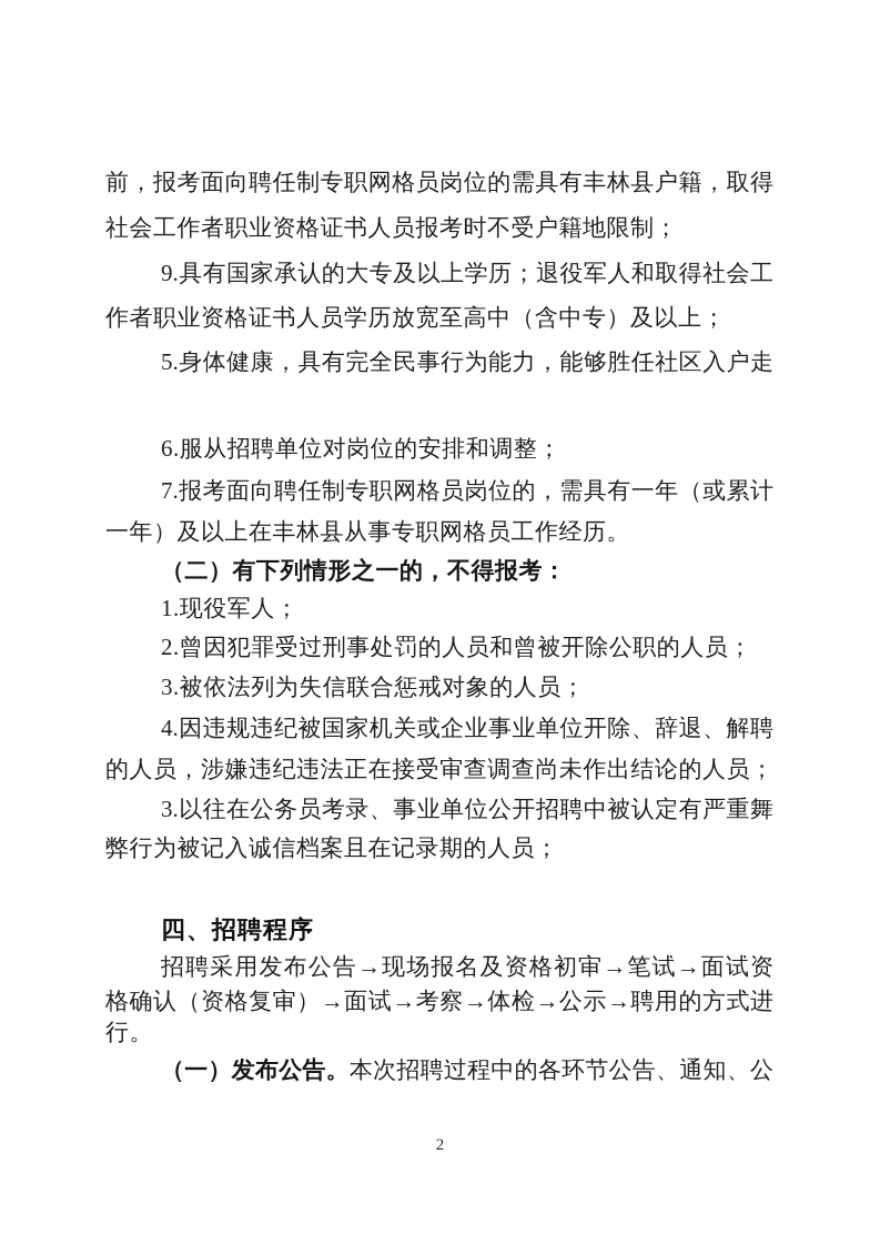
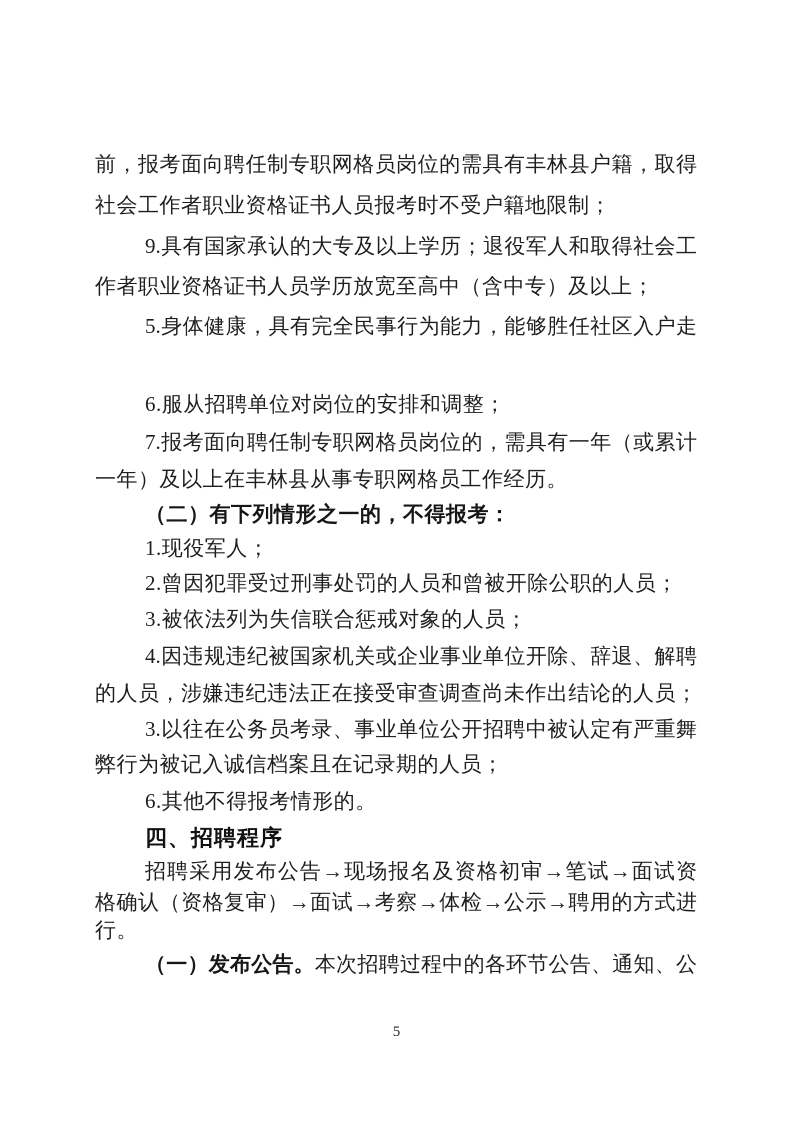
  前，报考面向聘任制专职网格员岗位的需具有丰林县户籍，取得
  社会工作者职业资格证书人员报考时不受户籍地限制；
  9.具有国家承认的大专及以上学历；退役军人和取得社会工
  作者职业资格证书人员学历放宽至高中（含中专）及以上；
  5.身体健康，具有完全民事行为能力，能够胜任社区入户走
  6.服从招聘单位对岗位的安排和调整；
  7.报考面向聘任制专职网格员岗位的，需具有一年（或累计
  一年）及以上在丰林县从事专职网格员工作经历。
  （二）有下列情形之一的，不得报考：
  1.现役军人；
  2.曾因犯罪受过刑事处罚的人员和曾被开除公职的人员；
  3.被依法列为失信联合惩戒对象的人员；
  4.因违规违纪被国家机关或企业事业单位开除、辞退、解聘
  的人员，涉嫌违纪违法正在接受审查调查尚未作出结论的人员；
  3.以往在公务员考录、事业单位公开招聘中被认定有严重舞
  弊行为被记入诚信档案且在记录期的人员；
+ 6.其他不得报考情形的。
  四、招聘程序
  招聘采用发布公告→现场报名及资格初审→笔试→面试资
  格确认（资格复审）→面试→考察→体检→公示→聘用的方式进
  行。
  （一）发布公告。本次招聘过程中的各环节公告、通知、公
- 2
+ 5
